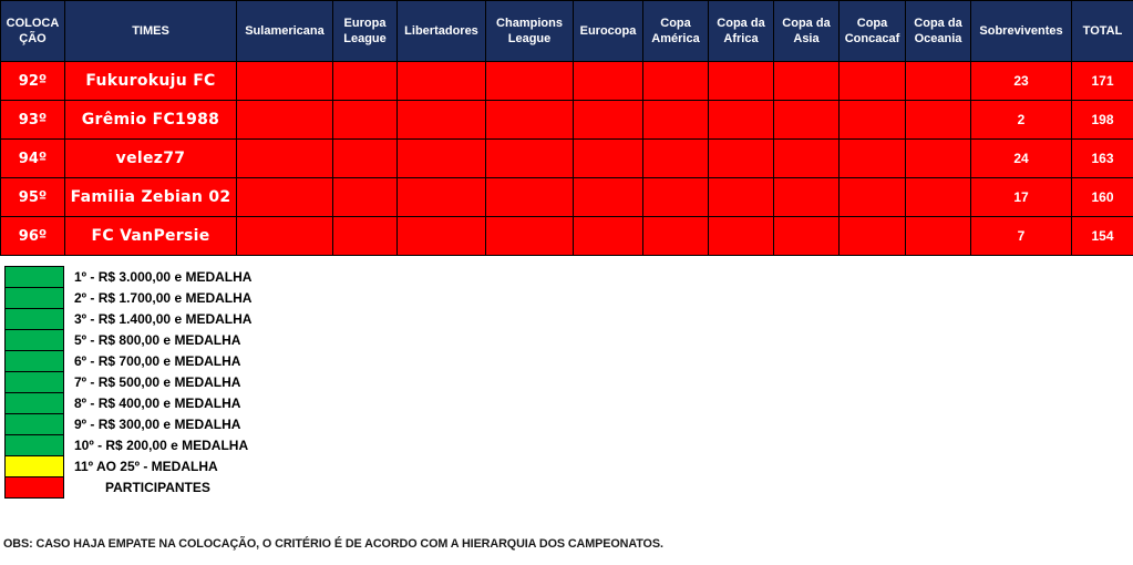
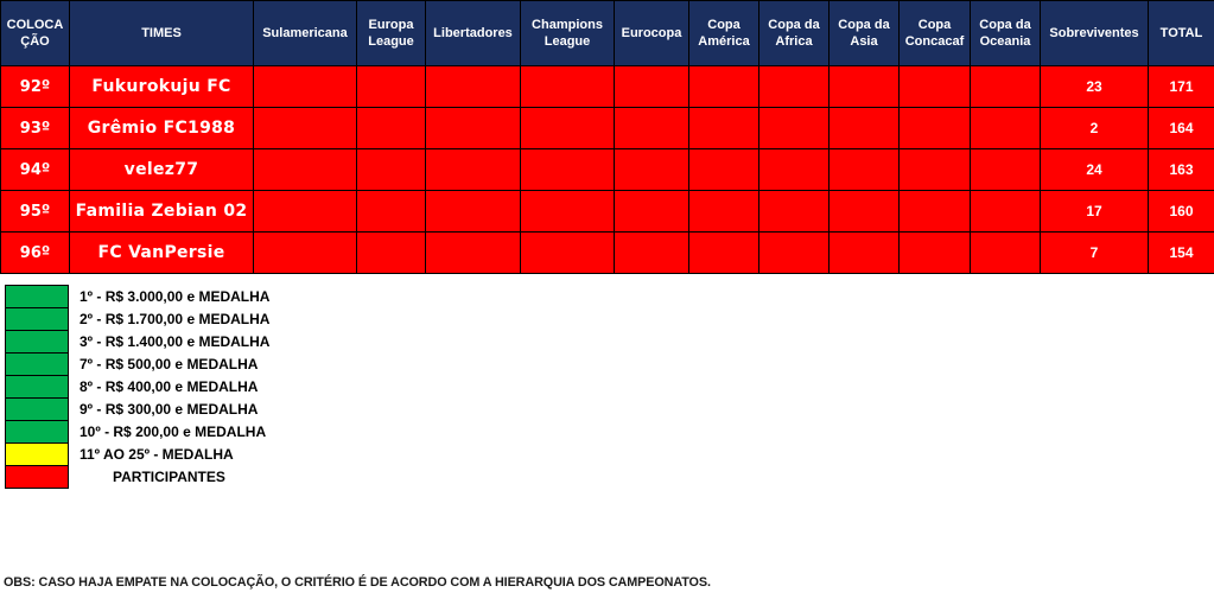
  COLOCA ÇÃO	TIMES	Sulamericana	Europa League	Libertadores	Champions League	Eurocopa	Copa América	Copa da Africa	Copa da Asia	Copa Concacaf	Copa da Oceania	Sobreviventes	TOTAL
  92º	Fukurokuju FC											23	171
- 93º	Grêmio FC1988											2	198
+ 93º	Grêmio FC1988											2	164
  94º	velez77											24	163
  95º	Familia Zebian 02											17	160
  96º	FC VanPersie											7	154
  1º - R$ 3.000,00 e MEDALHA
  2º - R$ 1.700,00 e MEDALHA
  3º - R$ 1.400,00 e MEDALHA
- 5º - R$ 800,00 e MEDALHA
- 6º - R$ 700,00 e MEDALHA
  7º - R$ 500,00 e MEDALHA
  8º - R$ 400,00 e MEDALHA
  9º - R$ 300,00 e MEDALHA
  10º - R$ 200,00 e MEDALHA
  11º AO 25º - MEDALHA
  PARTICIPANTES
  OBS: CASO HAJA EMPATE NA COLOCAÇÃO, O CRITÉRIO É DE ACORDO COM A HIERARQUIA DOS CAMPEONATOS.
